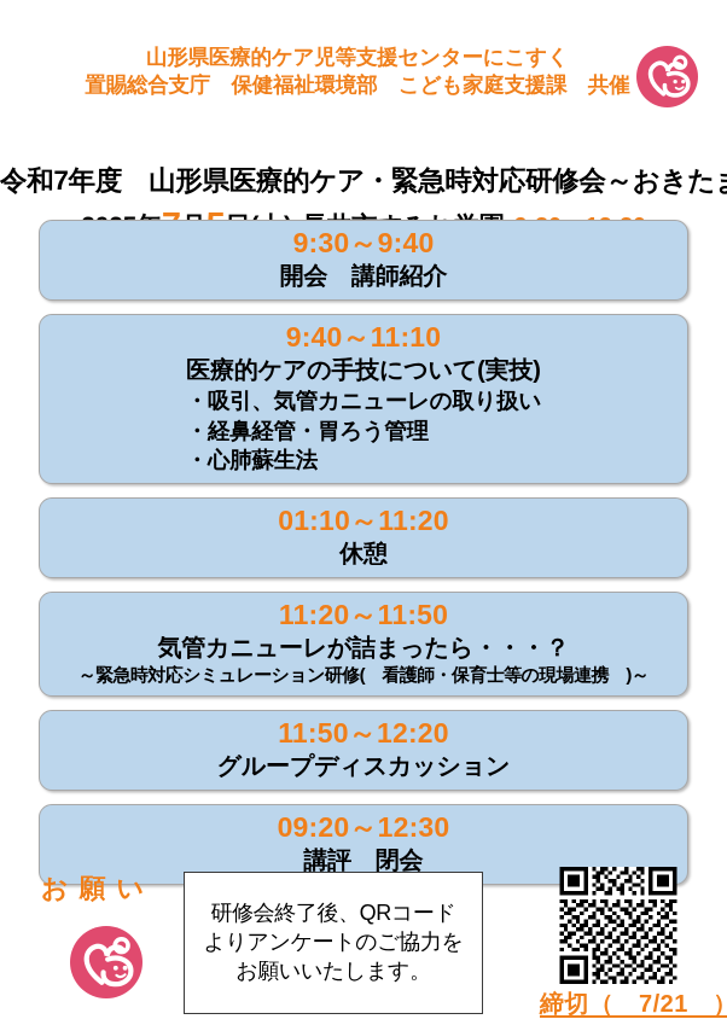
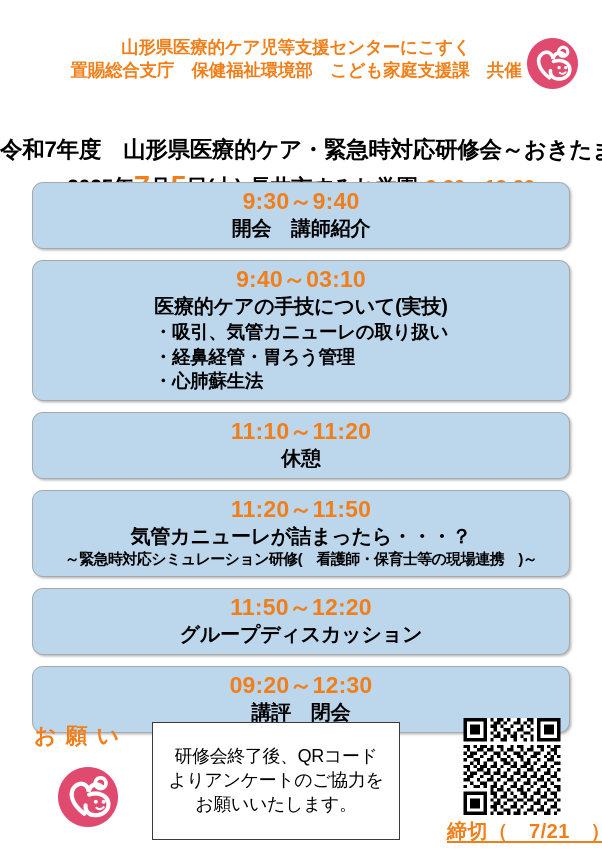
  山形県医療的ケア児等支援センターにこすく
  置賜総合支庁 保健福祉環境部 こども家庭支援課 共催
  令和7年度 山形県医療的ケア・緊急時対応研修会～おきた
  9:30～9:40
  開会 講師紹介
- 9:40～11:10
+ 9:40～03:10
  医療的ケアの手技について(実技)
  ・吸引、気管カニューレの取り扱い
  ・経鼻経管・胃ろう管理
  ・心肺蘇生法
- 01:10～11:20
+ 11:10～11:20
  休憩
  11:20～11:50
  気管カニューレが詰まったら・・・？
  ～緊急時対応シミュレーション研修( 看護師・保育士等の現場連携 )～
  11:50～12:20
  グループディスカッション
  09:20～12:30
  講評 閉会
  お願い
  研修会終了後、QRコード
  よりアンケートのご協力を
  お願いいたします。
  締切（ 7/21 ）
